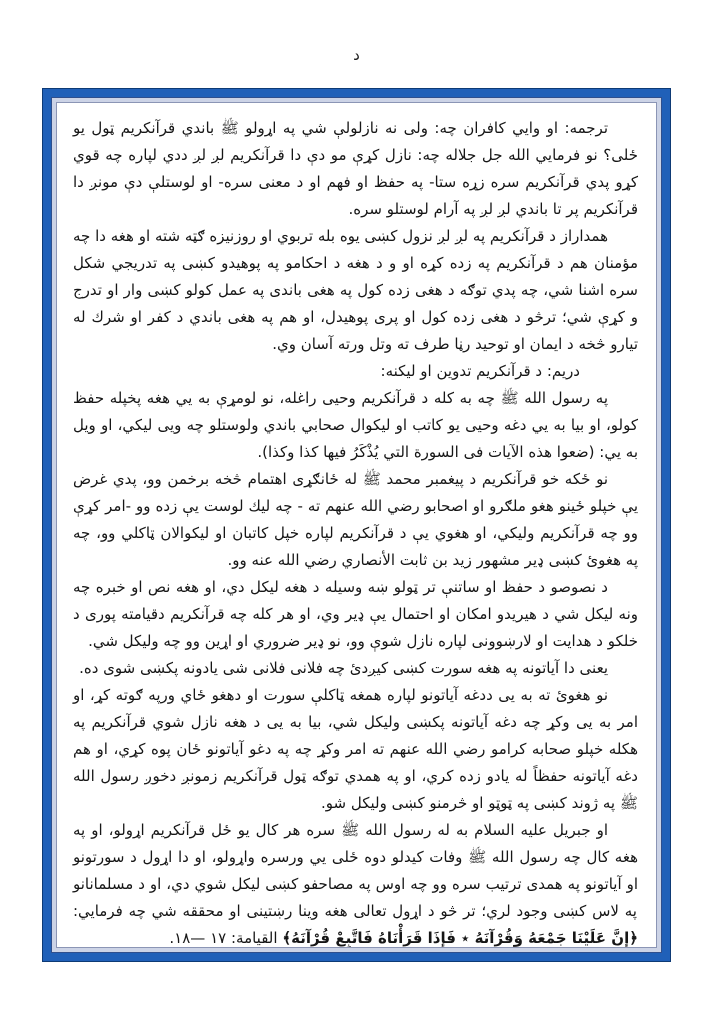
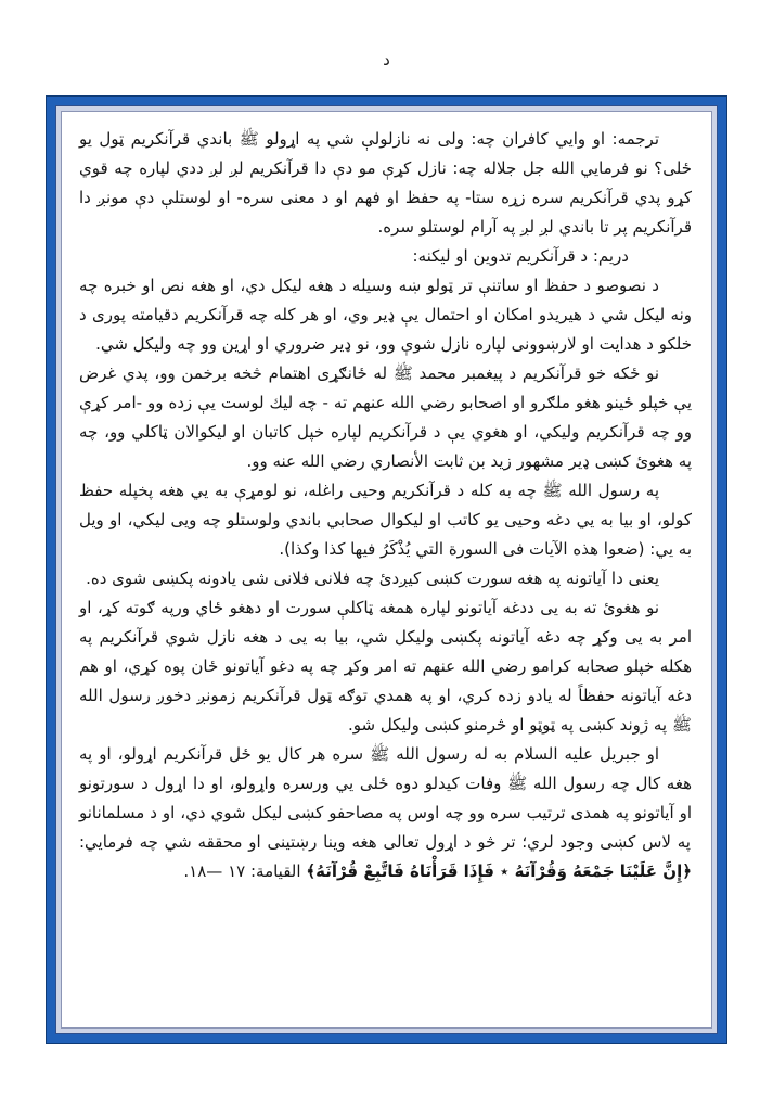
  د
  ترجمه: او وايي كافران چه: ولى نه نازلولې شي په اړولو ﷺ باندي قرآنكريم ټول يو ځلى؟ نو فرمايي الله جل جلاله چه: نازل كړې مو دې دا قرآنكريم لږ لږ ددي لپاره چه قوي كړو پدي قرآنكريم سره زړه ستا- په حفظ او فهم او د معنى سره- او لوستلې دې مونږ دا قرآنكريم پر تا باندي لږ لږ په آرام لوستلو سره.
- همداراز د قرآنكريم په لږ لږ نزول كښى يوه بله تربوي او روزنيزه ګټه شته او هغه دا چه مؤمنان هم د قرآنكريم په زده كړه او و د هغه د احكامو په پوهيدو كښى په تدريجي شكل سره اشنا شي، چه پدي توګه د هغى زده كول په هغى باندى په عمل كولو كښى وار او تدرج و كړې شي؛ ترڅو د هغى زده كول او پرى پوهيدل، او هم په هغى باندي د كفر او شرك له تيارو څخه د ايمان او توحيد رڼا طرف ته وتل ورته آسان وي.
  دريم: د قرآنكريم تدوين او ليكنه:
- په رسول الله ﷺ چه به كله د قرآنكريم وحيى راغله، نو لومړې به يي هغه پخپله حفظ كولو، او بيا به يي دغه وحيى يو كاتب او ليكوال صحابي باندي ولوستلو چه ويى ليكي، او ويل به يي: (ضعوا هذه الآيات فى السورة التي يُذْكَرُ فيها كذا وكذا).
+ د نصوصو د حفظ او ساتنې تر ټولو ښه وسيله د هغه ليكل دي، او هغه نص او خبره چه ونه ليكل شي د هيريدو امكان او احتمال يې ډير وي، او هر كله چه قرآنكريم دقيامته پورى د خلكو د هدايت او لارښوونى لپاره نازل شوې وو، نو ډير ضروري او اړين وو چه وليكل شي.
  نو ځكه خو قرآنكريم د پيغمبر محمد ﷺ له ځانګړى اهتمام څخه برخمن وو، پدي غرض يې خپلو ځينو هغو ملګرو او اصحابو رضي الله عنهم ته - چه ليك لوست يې زده وو -امر كړې وو چه قرآنكريم وليكي، او هغوي يې د قرآنكريم لپاره خپل كاتبان او ليكوالان ټاكلي وو، چه په هغوئ كښى ډير مشهور زيد بن ثابت الأنصاري رضي الله عنه وو.
- د نصوصو د حفظ او ساتنې تر ټولو ښه وسيله د هغه ليكل دي، او هغه نص او خبره چه ونه ليكل شي د هيريدو امكان او احتمال يې ډير وي، او هر كله چه قرآنكريم دقيامته پورى د خلكو د هدايت او لارښوونى لپاره نازل شوې وو، نو ډير ضروري او اړين وو چه وليكل شي.
+ په رسول الله ﷺ چه به كله د قرآنكريم وحيى راغله، نو لومړې به يي هغه پخپله حفظ كولو، او بيا به يي دغه وحيى يو كاتب او ليكوال صحابي باندي ولوستلو چه ويى ليكي، او ويل به يي: (ضعوا هذه الآيات فى السورة التي يُذْكَرُ فيها كذا وكذا).
  يعنى دا آياتونه په هغه سورت كښى كيږدئ چه فلانى فلانى شى يادونه پكښى شوى ده.
  نو هغوئ ته به يى ددغه آياتونو لپاره همغه ټاكلې سورت او دهغو ځاي ورپه ګوته كړ، او امر به يى وكړ چه دغه آياتونه پكښى وليكل شي، بيا به يى د هغه نازل شوي قرآنكريم په هكله خپلو صحابه كرامو رضي الله عنهم ته امر وكړ چه په دغو آياتونو ځان پوه كړي، او هم دغه آياتونه حفظاً له يادو زده كري، او په همدي توګه ټول قرآنكريم زمونږ دخوږ رسول الله ﷺ په ژوند كښى په ټوټو او څرمنو كښى وليكل شو.
  او جبريل عليه السلام به له رسول الله ﷺ سره هر كال يو ځل قرآنكريم اړولو، او په هغه كال چه رسول الله ﷺ وفات كيدلو دوه ځلى يي ورسره واړولو، او دا اړول د سورتونو او آياتونو په همدى ترتيب سره وو چه اوس په مصاحفو كښى ليكل شوي دي، او د مسلمانانو په لاس كښى وجود لري؛ تر څو د اړول تعالى هغه وينا رښتينى او محققه شي چه فرمايي: ﴿إِنَّ عَلَيْنَا جَمْعَهُ وَقُرْآنَهُ ٭ فَإِذَا قَرَأْنَاهُ فَاتَّبِعْ قُرْآنَهُ﴾ القيامة: ١٧ —١٨.
